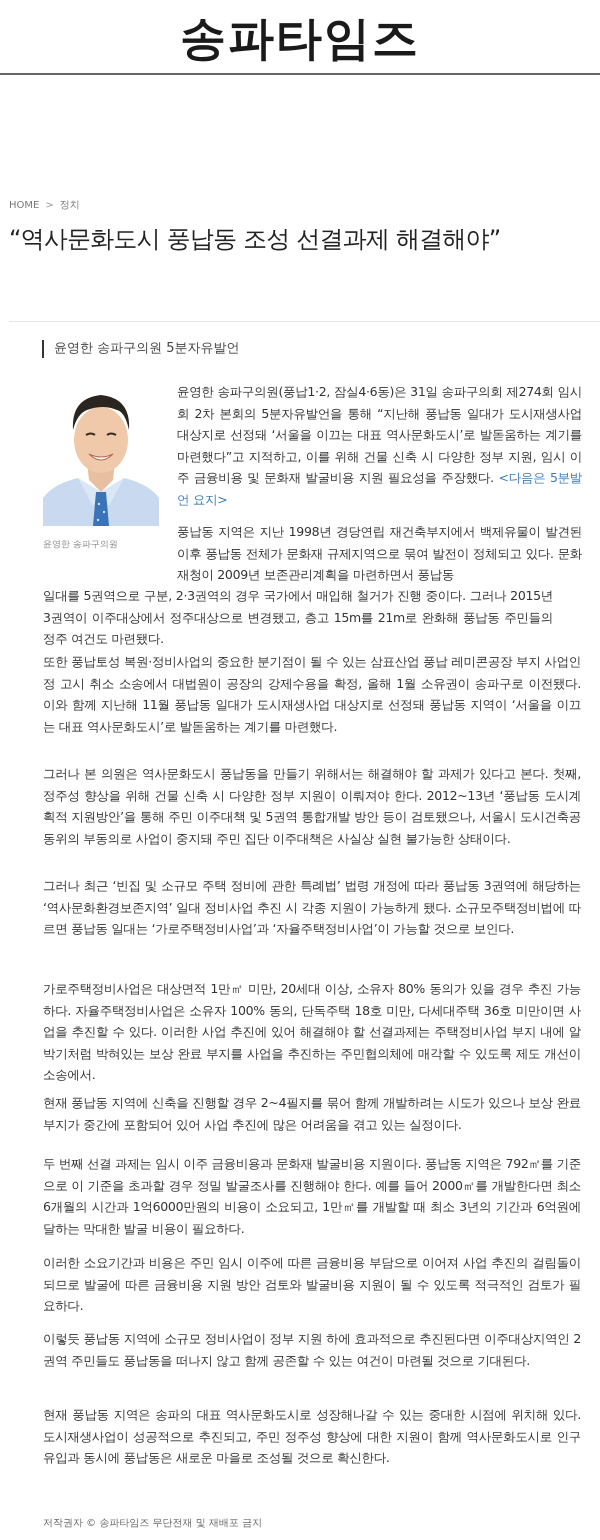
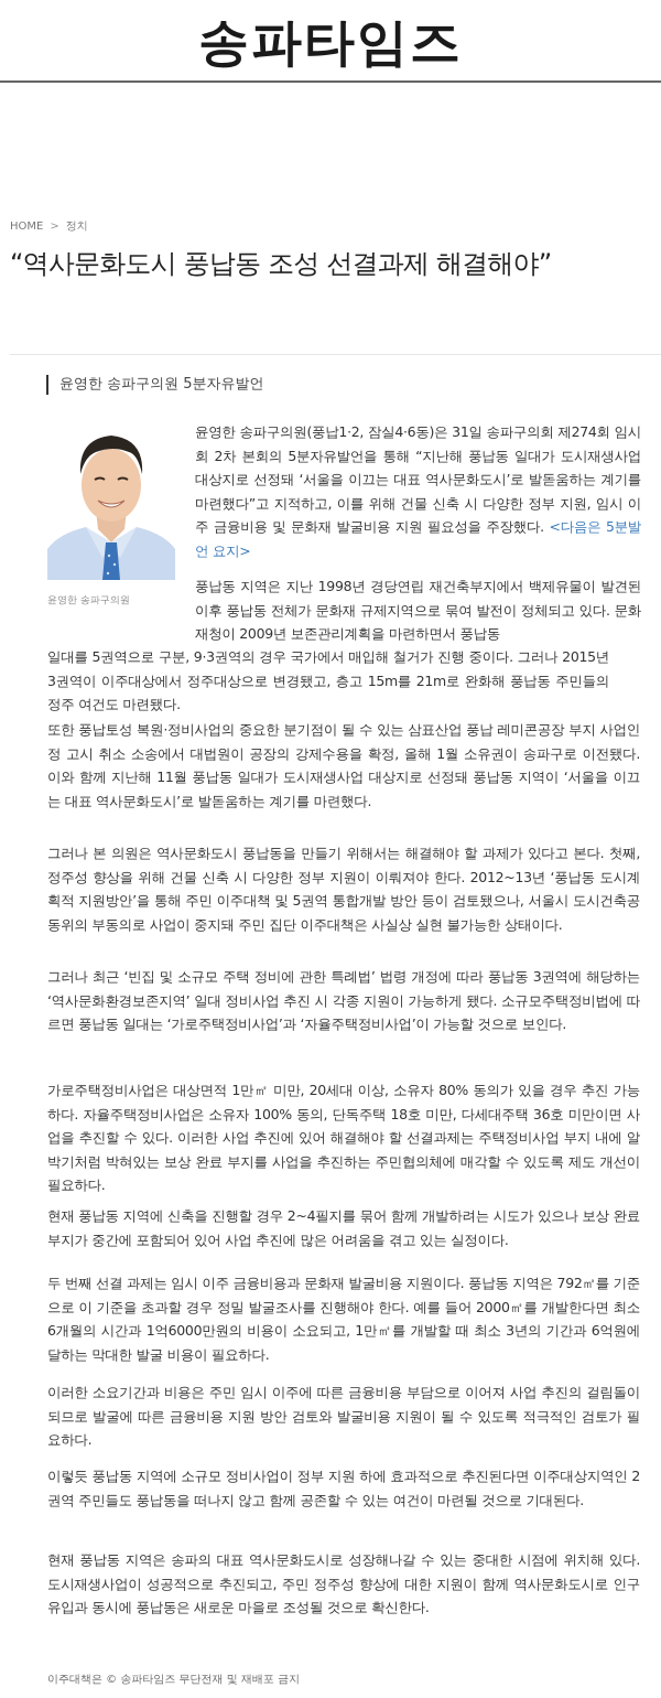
  송파타임즈
  HOME > 정치
  “역사문화도시 풍납동 조성 선결과제 해결해야”
  윤영한 송파구의원 5분자유발언
  윤영한 송파구의원
  윤영한 송파구의원(풍납1·2, 잠실4·6동)은 31일 송파구의회 제274회 임시회 2차 본회의 5분자유발언을 통해 “지난해 풍납동 일대가 도시재생사업 대상지로 선정돼 ‘서울을 이끄는 대표 역사문화도시’로 발돋움하는 계기를 마련했다”고 지적하고, 이를 위해 건물 신축 시 다양한 정부 지원, 임시 이주 금융비용 및 문화재 발굴비용 지원 필요성을 주장했다. <다음은 5분발언 요지>
  풍납동 지역은 지난 1998년 경당연립 재건축부지에서 백제유물이 발견된 이후 풍납동 전체가 문화재 규제지역으로 묶여 발전이 정체되고 있다. 문화재청이 2009년 보존관리계획을 마련하면서 풍납동
- 일대를 5권역으로 구분, 2·3권역의 경우 국가에서 매입해 철거가 진행 중이다. 그러나 2015년 3권역이 이주대상에서 정주대상으로 변경됐고, 층고 15m를 21m로 완화해 풍납동 주민들의 정주 여건도 마련됐다.
+ 일대를 5권역으로 구분, 9·3권역의 경우 국가에서 매입해 철거가 진행 중이다. 그러나 2015년 3권역이 이주대상에서 정주대상으로 변경됐고, 층고 15m를 21m로 완화해 풍납동 주민들의 정주 여건도 마련됐다.
  또한 풍납토성 복원·정비사업의 중요한 분기점이 될 수 있는 삼표산업 풍납 레미콘공장 부지 사업인정 고시 취소 소송에서 대법원이 공장의 강제수용을 확정, 올해 1월 소유권이 송파구로 이전됐다. 이와 함께 지난해 11월 풍납동 일대가 도시재생사업 대상지로 선정돼 풍납동 지역이 ‘서울을 이끄는 대표 역사문화도시’로 발돋움하는 계기를 마련했다.
  그러나 본 의원은 역사문화도시 풍납동을 만들기 위해서는 해결해야 할 과제가 있다고 본다. 첫째, 정주성 향상을 위해 건물 신축 시 다양한 정부 지원이 이뤄져야 한다. 2012~13년 ‘풍납동 도시계획적 지원방안’을 통해 주민 이주대책 및 5권역 통합개발 방안 등이 검토됐으나, 서울시 도시건축공동위의 부동의로 사업이 중지돼 주민 집단 이주대책은 사실상 실현 불가능한 상태이다.
  그러나 최근 ‘빈집 및 소규모 주택 정비에 관한 특례법’ 법령 개정에 따라 풍납동 3권역에 해당하는 ‘역사문화환경보존지역’ 일대 정비사업 추진 시 각종 지원이 가능하게 됐다. 소규모주택정비법에 따르면 풍납동 일대는 ‘가로주택정비사업’과 ‘자율주택정비사업’이 가능할 것으로 보인다.
- 가로주택정비사업은 대상면적 1만㎡ 미만, 20세대 이상, 소유자 80% 동의가 있을 경우 추진 가능하다. 자율주택정비사업은 소유자 100% 동의, 단독주택 18호 미만, 다세대주택 36호 미만이면 사업을 추진할 수 있다. 이러한 사업 추진에 있어 해결해야 할 선결과제는 주택정비사업 부지 내에 알박기처럼 박혀있는 보상 완료 부지를 사업을 추진하는 주민협의체에 매각할 수 있도록 제도 개선이 소송에서.
+ 가로주택정비사업은 대상면적 1만㎡ 미만, 20세대 이상, 소유자 80% 동의가 있을 경우 추진 가능하다. 자율주택정비사업은 소유자 100% 동의, 단독주택 18호 미만, 다세대주택 36호 미만이면 사업을 추진할 수 있다. 이러한 사업 추진에 있어 해결해야 할 선결과제는 주택정비사업 부지 내에 알박기처럼 박혀있는 보상 완료 부지를 사업을 추진하는 주민협의체에 매각할 수 있도록 제도 개선이 필요하다.
  현재 풍납동 지역에 신축을 진행할 경우 2~4필지를 묶어 함께 개발하려는 시도가 있으나 보상 완료 부지가 중간에 포함되어 있어 사업 추진에 많은 어려움을 겪고 있는 실정이다.
  두 번째 선결 과제는 임시 이주 금융비용과 문화재 발굴비용 지원이다. 풍납동 지역은 792㎡를 기준으로 이 기준을 초과할 경우 정밀 발굴조사를 진행해야 한다. 예를 들어 2000㎡를 개발한다면 최소 6개월의 시간과 1억6000만원의 비용이 소요되고, 1만㎡를 개발할 때 최소 3년의 기간과 6억원에 달하는 막대한 발굴 비용이 필요하다.
  이러한 소요기간과 비용은 주민 임시 이주에 따른 금융비용 부담으로 이어져 사업 추진의 걸림돌이 되므로 발굴에 따른 금융비용 지원 방안 검토와 발굴비용 지원이 될 수 있도록 적극적인 검토가 필요하다.
  이렇듯 풍납동 지역에 소규모 정비사업이 정부 지원 하에 효과적으로 추진된다면 이주대상지역인 2권역 주민들도 풍납동을 떠나지 않고 함께 공존할 수 있는 여건이 마련될 것으로 기대된다.
  현재 풍납동 지역은 송파의 대표 역사문화도시로 성장해나갈 수 있는 중대한 시점에 위치해 있다. 도시재생사업이 성공적으로 추진되고, 주민 정주성 향상에 대한 지원이 함께 역사문화도시로 인구 유입과 동시에 풍납동은 새로운 마을로 조성될 것으로 확신한다.
- 저작권자 © 송파타임즈 무단전재 및 재배포 금지
+ 이주대책은 © 송파타임즈 무단전재 및 재배포 금지
